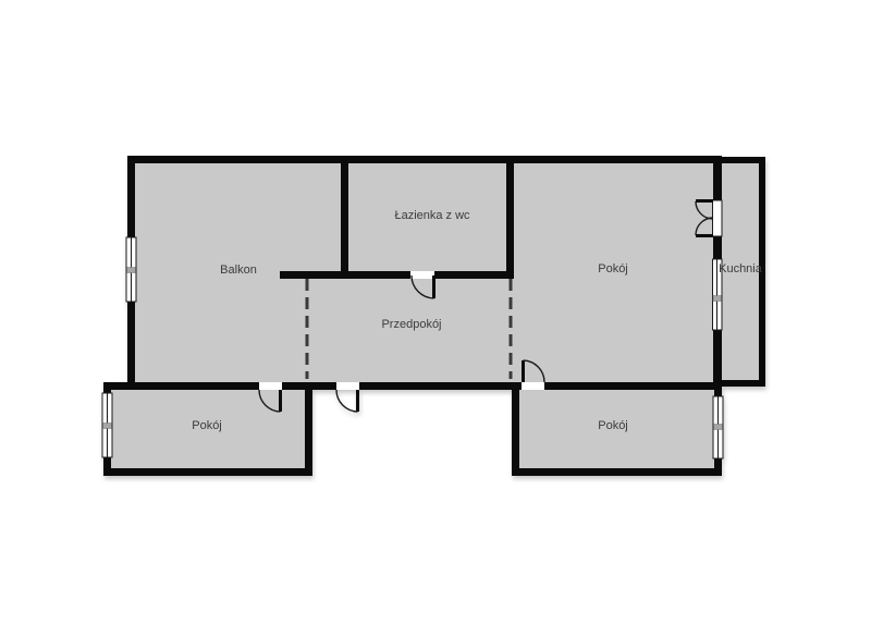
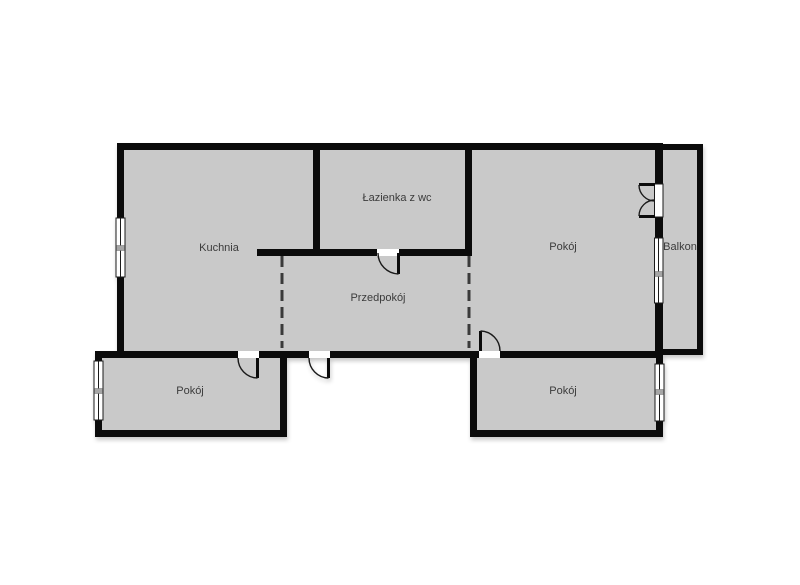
- Balkon
+ Kuchnia
  Łazienka z wc
  Przedpokój
  Pokój
- Kuchnia
+ Balkon
  Pokój
  Pokój
